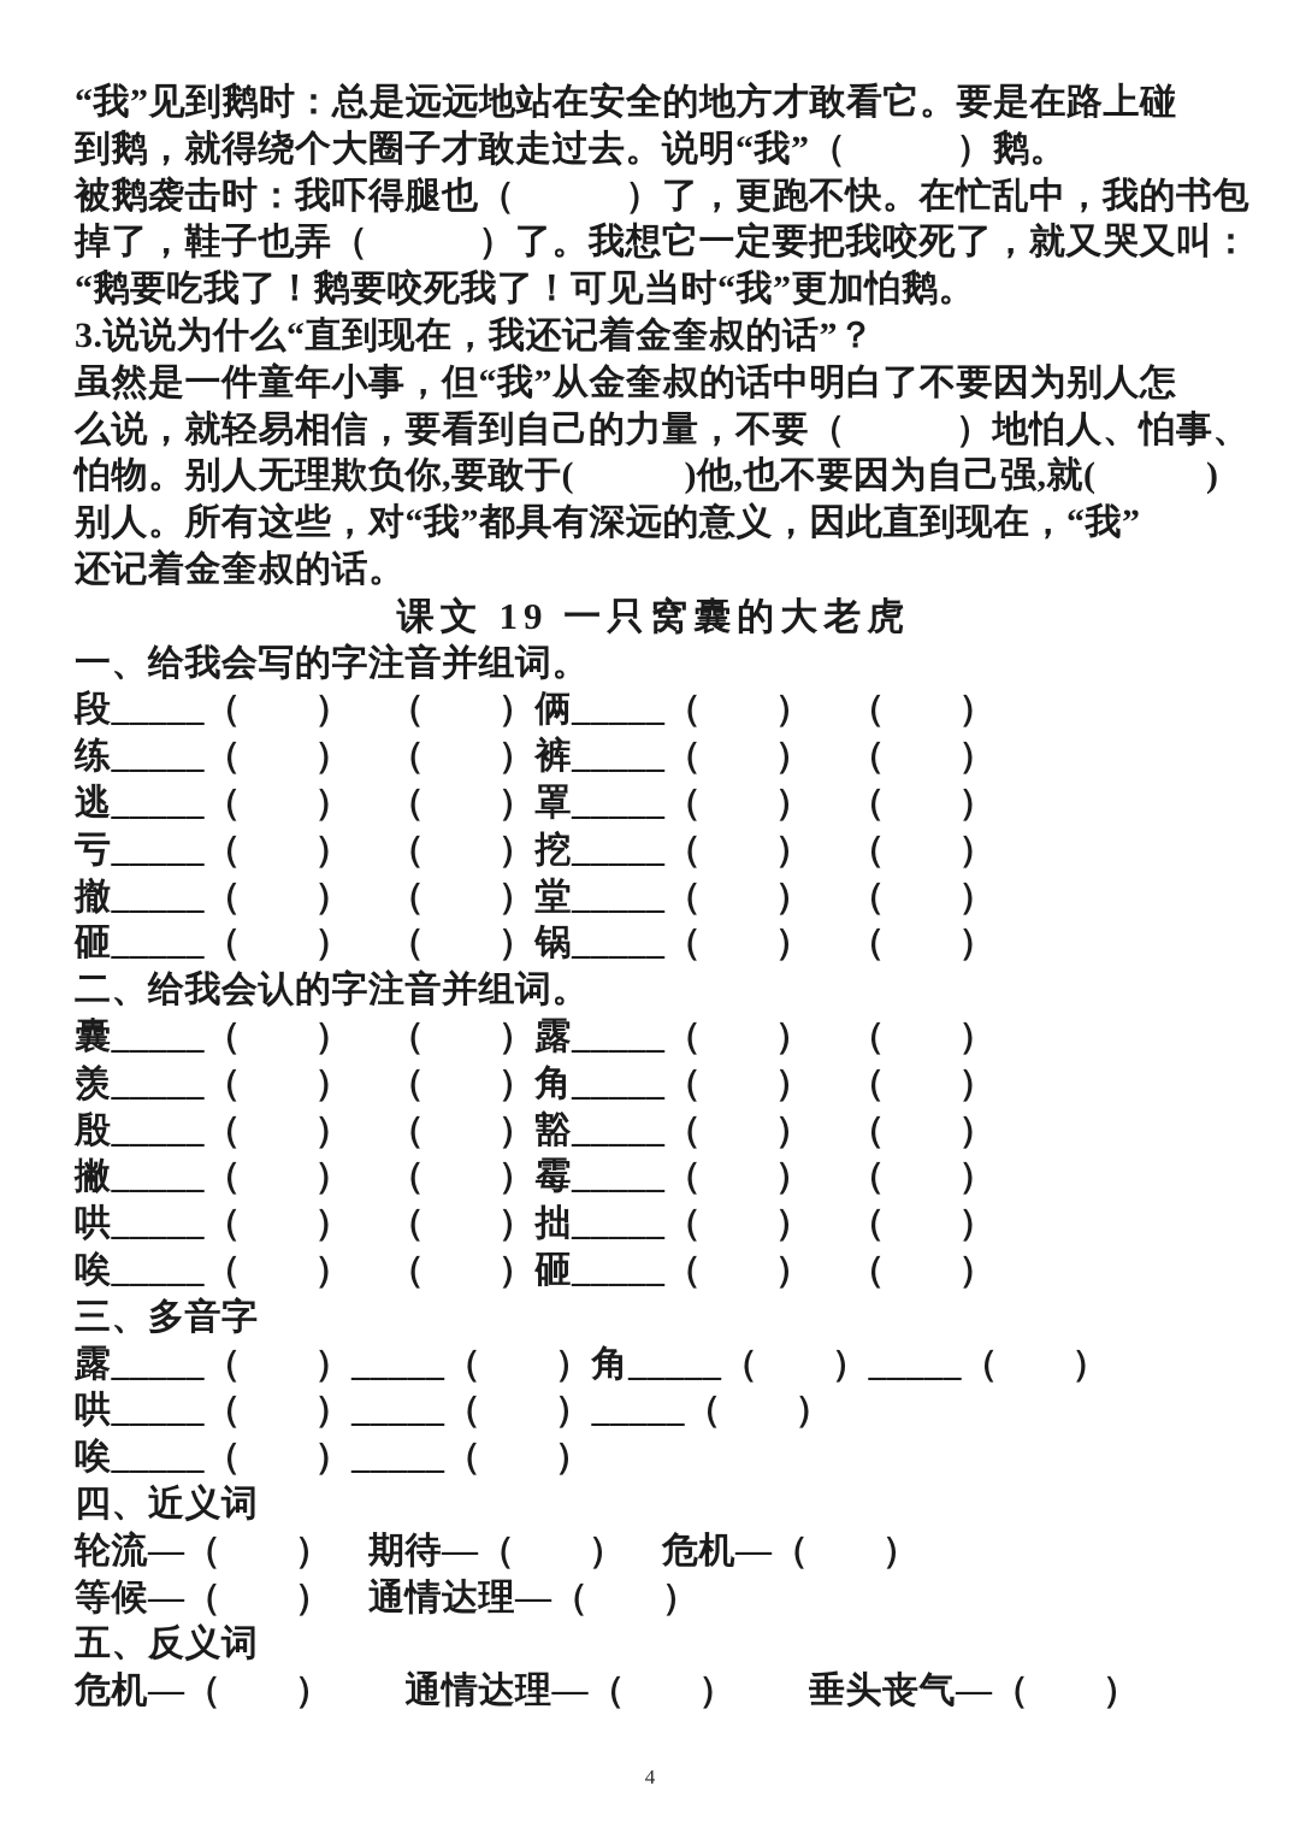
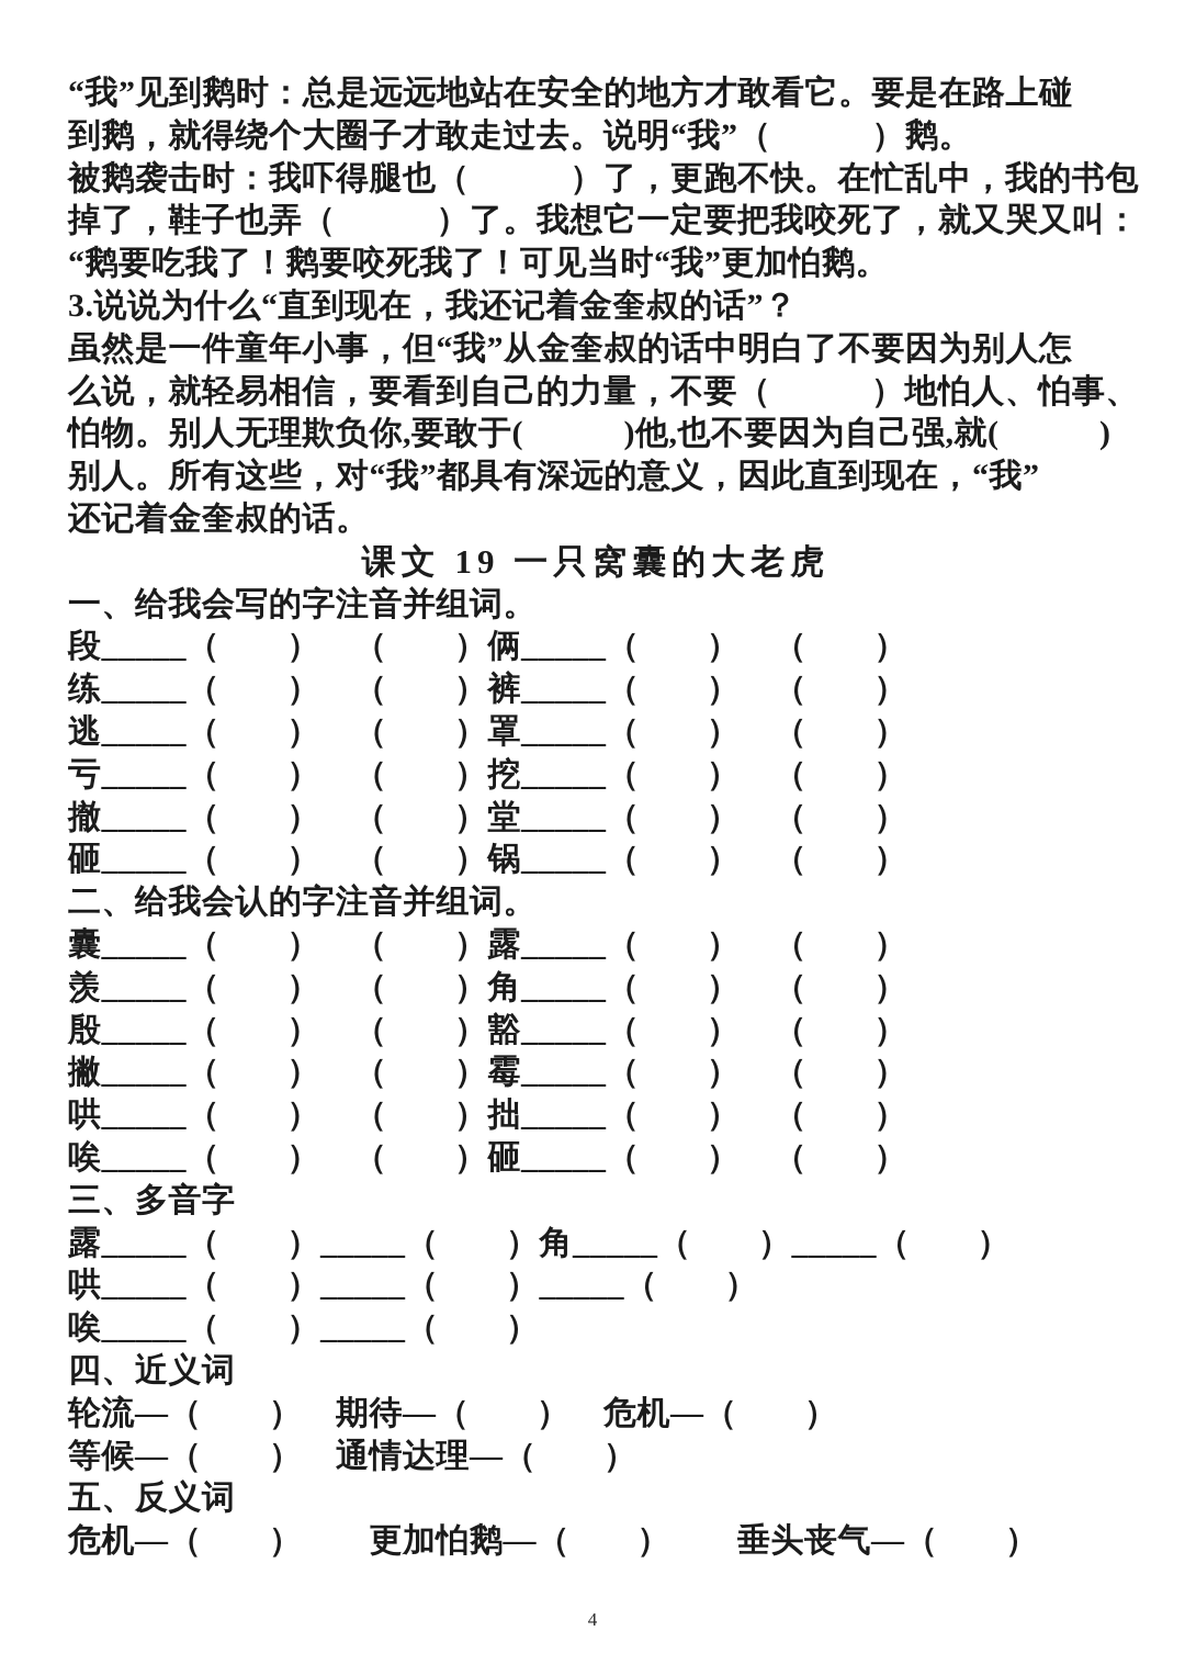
  “我”见到鹅时：总是远远地站在安全的地方才敢看它。要是在路上碰
  到鹅，就得绕个大圈子才敢走过去。说明“我”（ ）鹅。
  被鹅袭击时：我吓得腿也（ ）了，更跑不快。在忙乱中，我的书包
  掉了，鞋子也弄（ ）了。我想它一定要把我咬死了，就又哭又叫：
  “鹅要吃我了！鹅要咬死我了！可见当时“我”更加怕鹅。
  3.说说为什么“直到现在，我还记着金奎叔的话”？
  虽然是一件童年小事，但“我”从金奎叔的话中明白了不要因为别人怎
  么说，就轻易相信，要看到自己的力量，不要（ ）地怕人、怕事、
  怕物。别人无理欺负你,要敢于( )他,也不要因为自己强,就( )
  别人。所有这些，对“我”都具有深远的意义，因此直到现在，“我”
  还记着金奎叔的话。
  课文 19 一只窝囊的大老虎
  一、给我会写的字注音并组词。
  段_____（ ） （ ）俩_____（ ） （ ）
  练_____（ ） （ ）裤_____（ ） （ ）
  逃_____（ ） （ ）罩_____（ ） （ ）
  亏_____（ ） （ ）挖_____（ ） （ ）
  撤_____（ ） （ ）堂_____（ ） （ ）
  砸_____（ ） （ ）锅_____（ ） （ ）
  二、给我会认的字注音并组词。
  囊_____（ ） （ ）露_____（ ） （ ）
  羡_____（ ） （ ）角_____（ ） （ ）
  殷_____（ ） （ ）豁_____（ ） （ ）
  撇_____（ ） （ ）霉_____（ ） （ ）
  哄_____（ ） （ ）拙_____（ ） （ ）
  唉_____（ ） （ ）砸_____（ ） （ ）
  三、多音字
  露_____（ ）_____（ ）角_____（ ）_____（ ）
  哄_____（ ）_____（ ）_____（ ）
  唉_____（ ）_____（ ）
  四、近义词
  轮流—（ ） 期待—（ ） 危机—（ ）
  等候—（ ） 通情达理—（ ）
  五、反义词
- 危机—（ ） 通情达理—（ ） 垂头丧气—（ ）
+ 危机—（ ） 更加怕鹅—（ ） 垂头丧气—（ ）
  4
